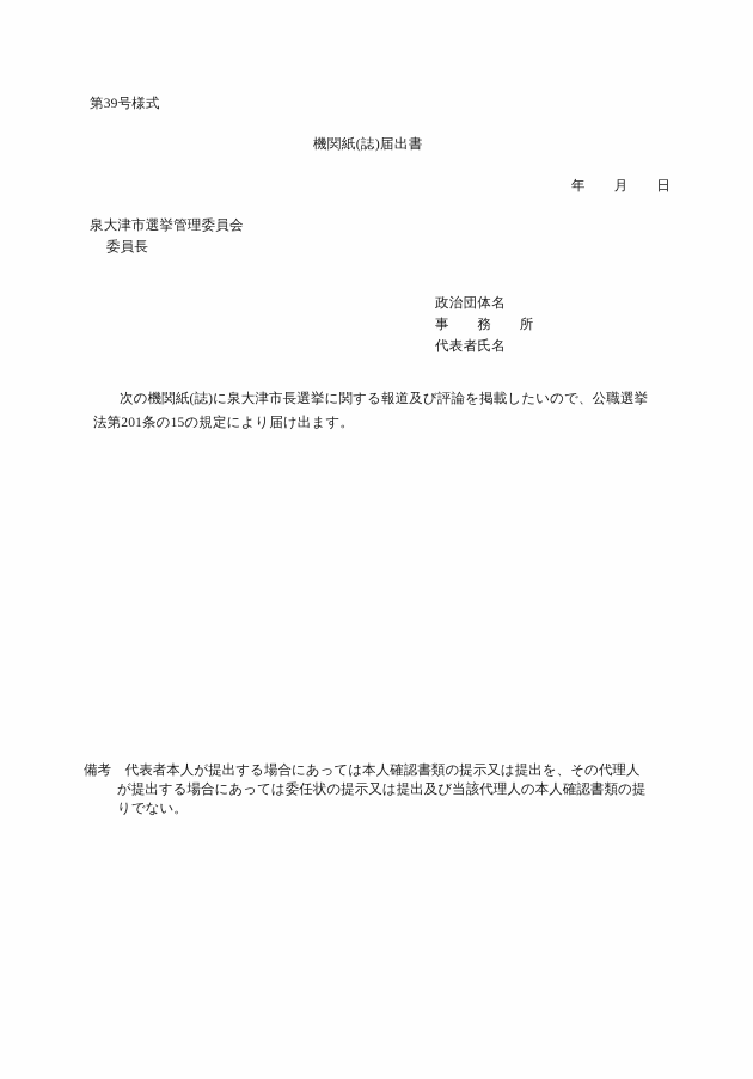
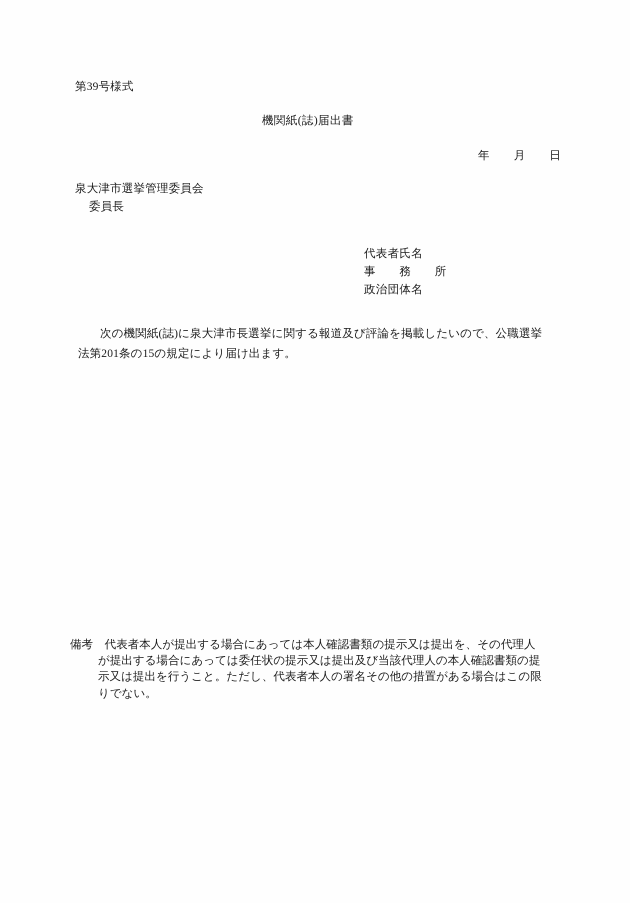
  第39号様式
  機関紙(誌)届出書
  年 月 日
  泉大津市選挙管理委員会
  委員長
- 政治団体名
+ 代表者氏名
  事 務 所
- 代表者氏名
+ 政治団体名
  次の機関紙(誌)に泉大津市長選挙に関する報道及び評論を掲載したいので、公職選挙
  法第201条の15の規定により届け出ます。
  備考 代表者本人が提出する場合にあっては本人確認書類の提示又は提出を、その代理人
  が提出する場合にあっては委任状の提示又は提出及び当該代理人の本人確認書類の提
+ 示又は提出を行うこと。ただし、代表者本人の署名その他の措置がある場合はこの限
  りでない。
